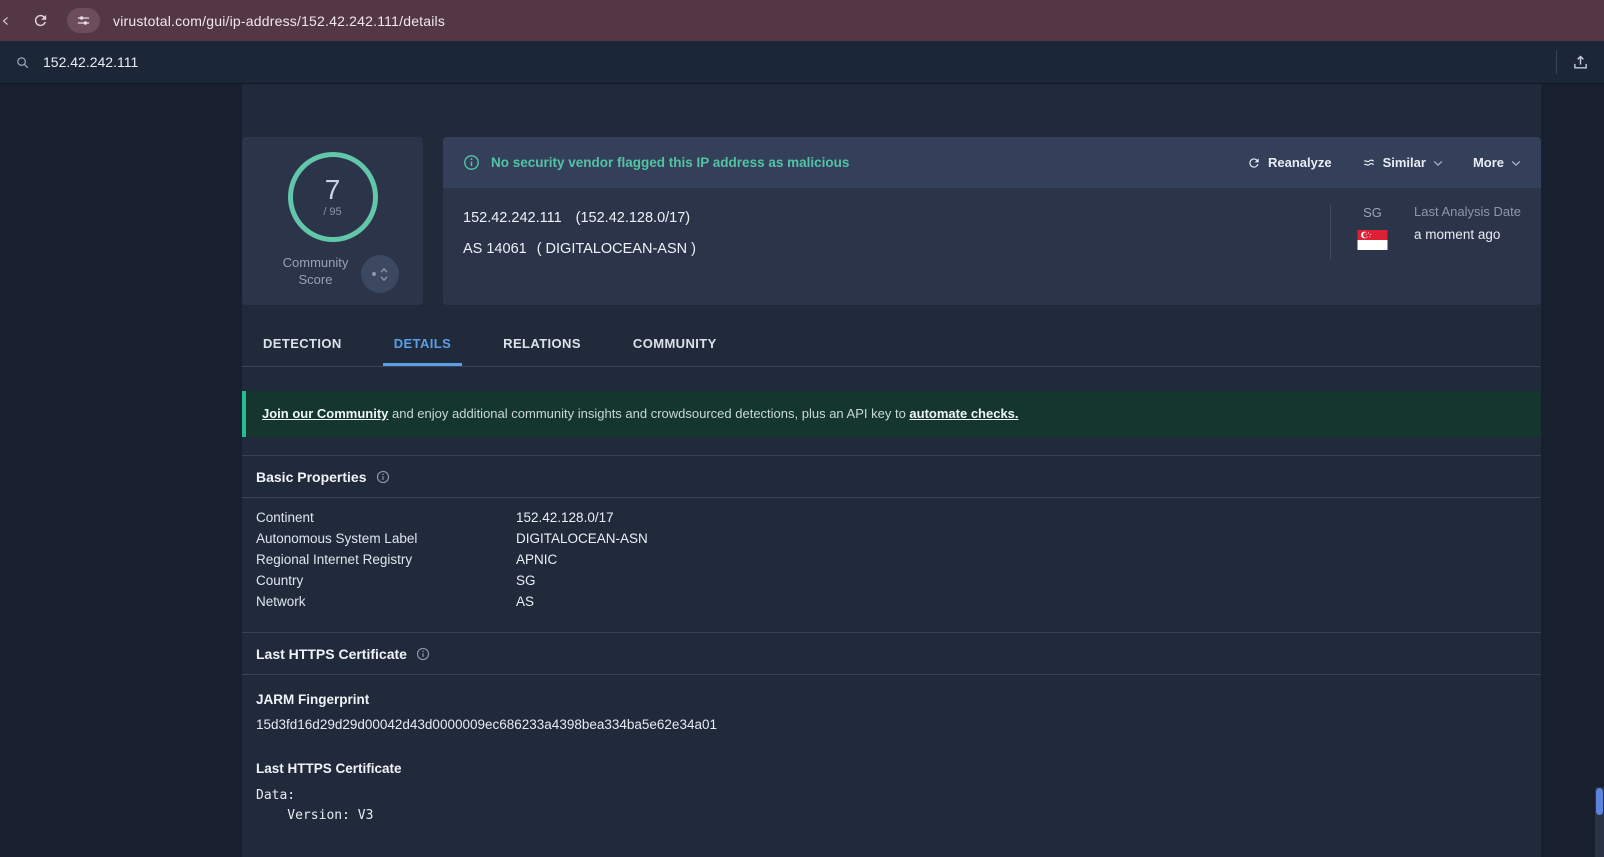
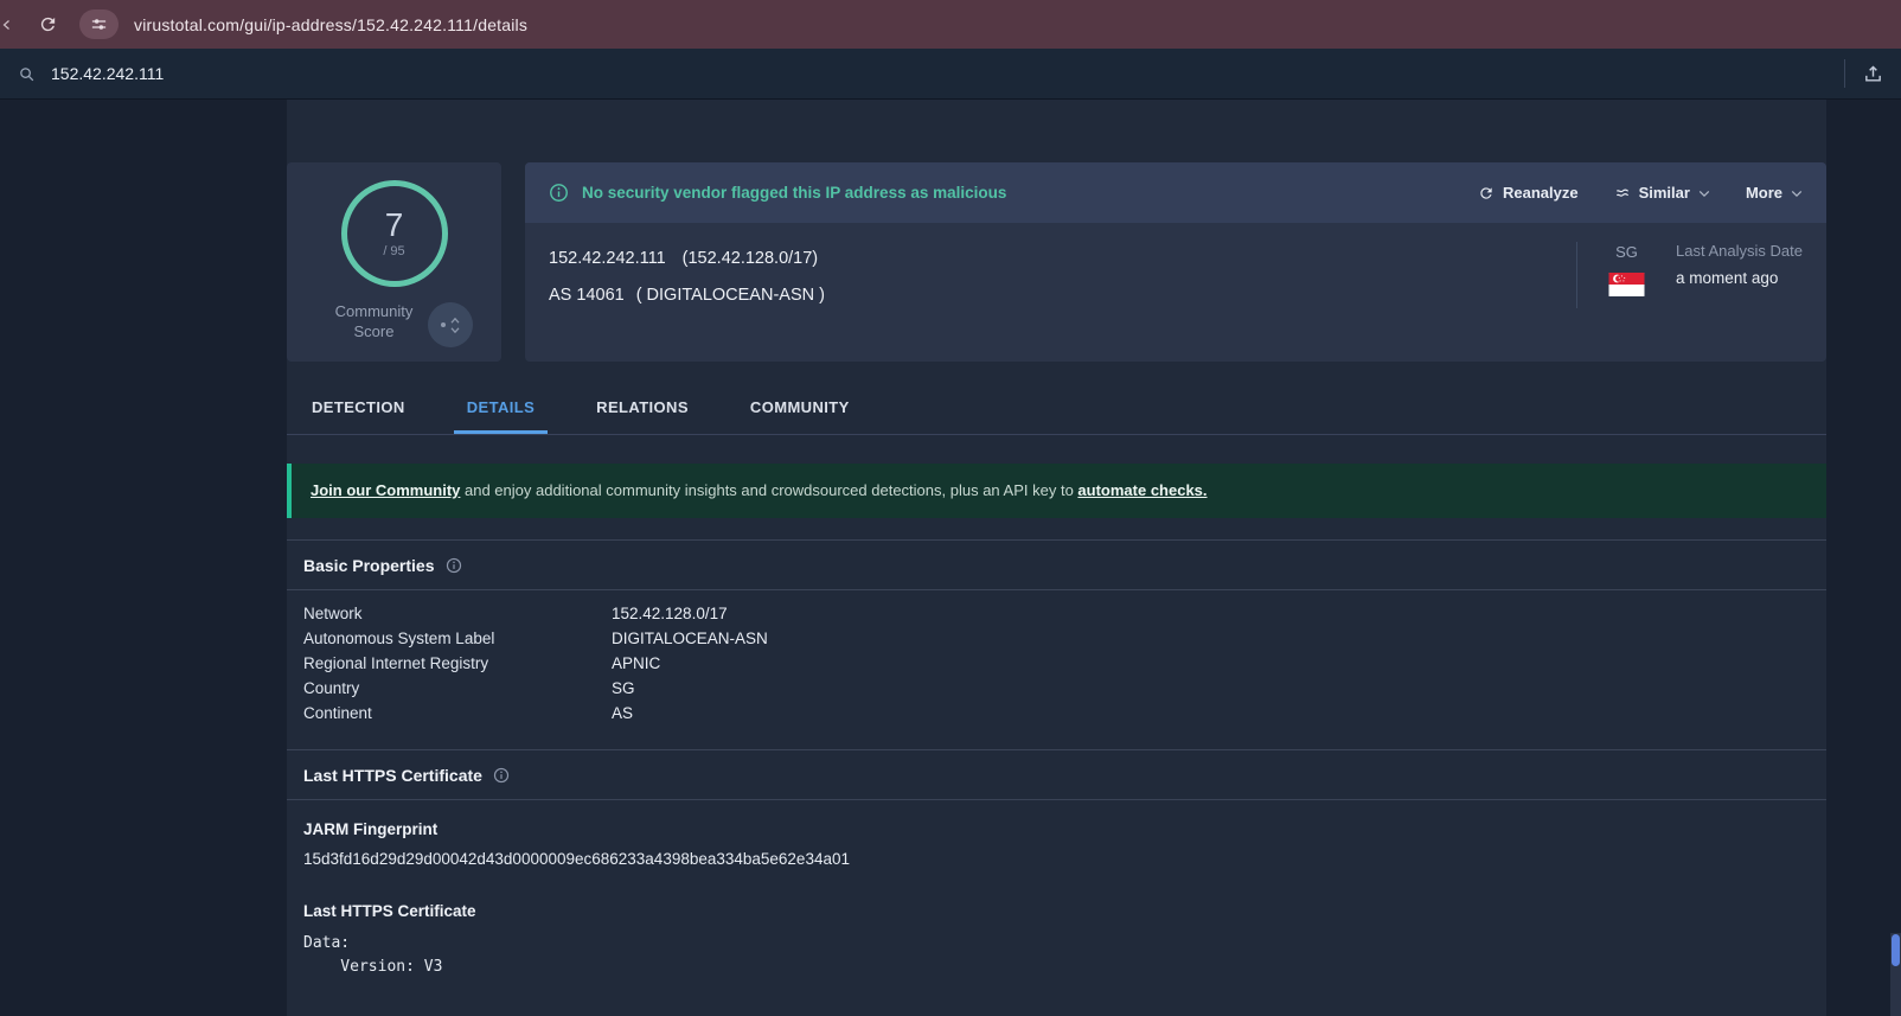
  virustotal.com/gui/ip-address/152.42.242.111/details
  152.42.242.111
  7
  / 95
  Community Score
  No security vendor flagged this IP address as malicious
  Reanalyze
  Similar
  More
  152.42.242.111 (152.42.128.0/17)
  AS 14061 ( DIGITALOCEAN-ASN )
  SG
  Last Analysis Date
  a moment ago
  DETECTION
  DETAILS
  RELATIONS
  COMMUNITY
  Join our Community and enjoy additional community insights and crowdsourced detections, plus an API key to automate checks.
  Basic Properties
- Continent
+ Network
  152.42.128.0/17
  Autonomous System Label
  DIGITALOCEAN-ASN
  Regional Internet Registry
  APNIC
  Country
  SG
- Network
+ Continent
  AS
  Last HTTPS Certificate
  JARM Fingerprint
  15d3fd16d29d29d00042d43d0000009ec686233a4398bea334ba5e62e34a01
  Last HTTPS Certificate
  Data:
  Version: V3
